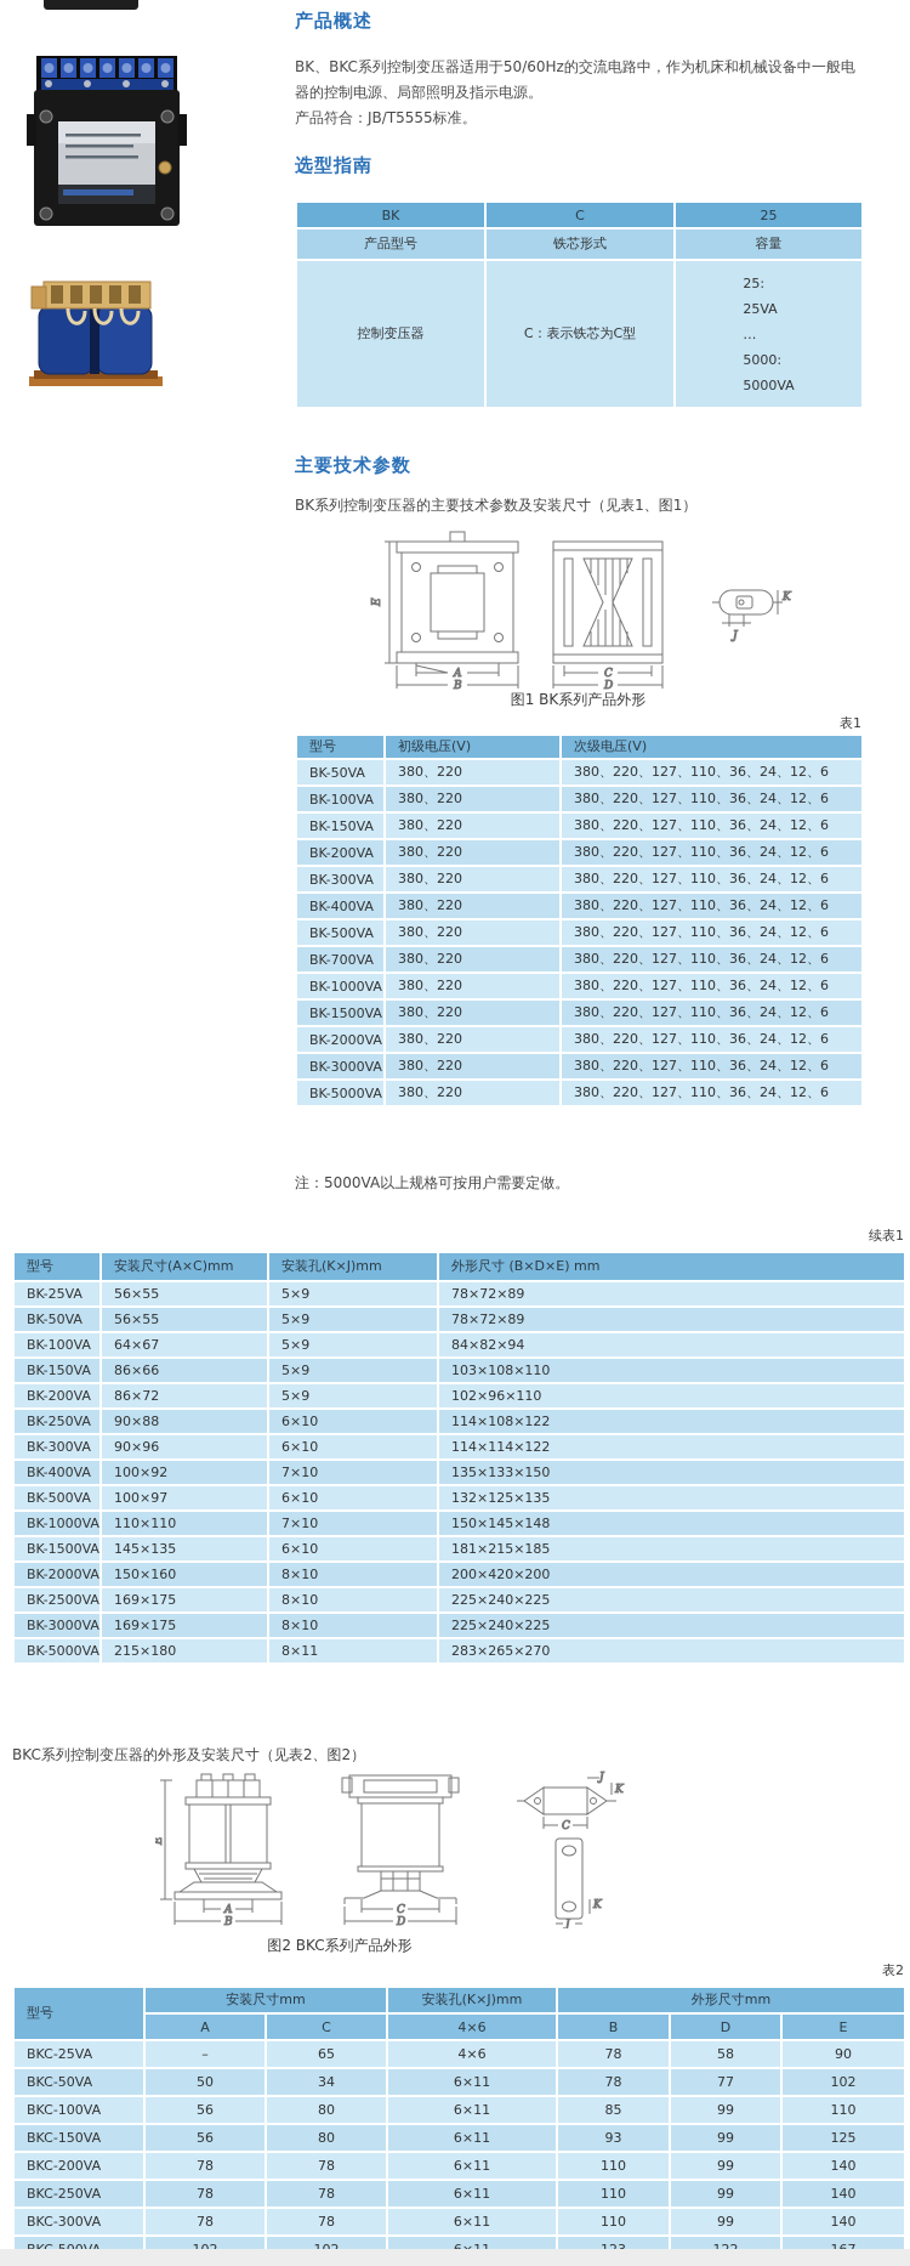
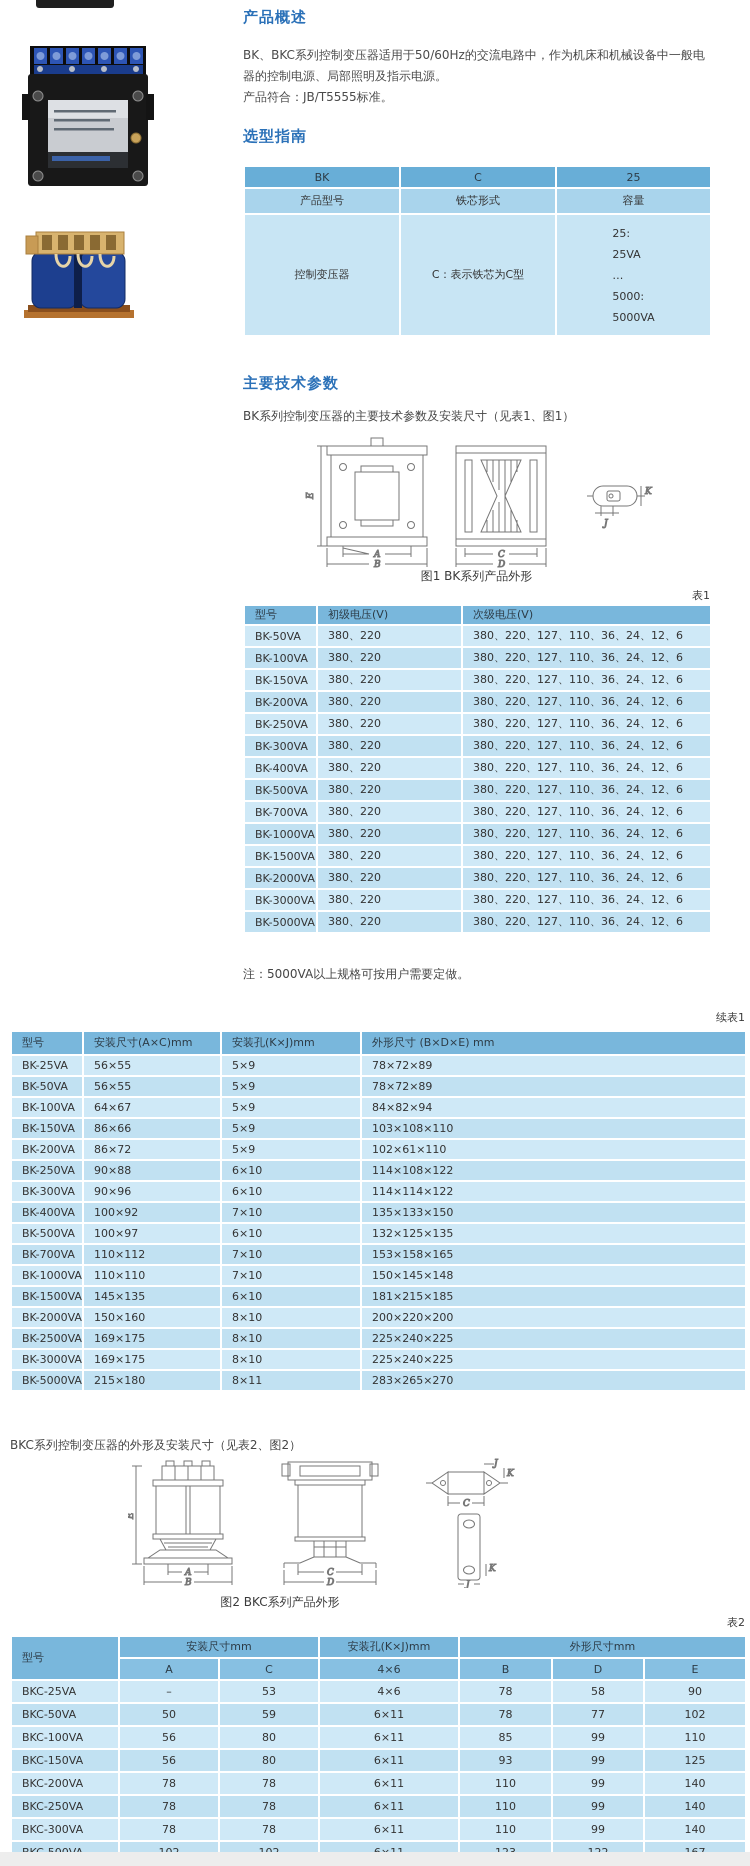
  产品概述
  BK、BKC系列控制变压器适用于50/60Hz的交流电路中，作为机床和机械设备中一般电器的控制电源、局部照明及指示电源。
  产品符合：JB/T5555标准。
  选型指南
  BK	C	25
  产品型号	铁芯形式	容量
  控制变压器	C：表示铁芯为C型	25:25VA…5000:5000VA
  主要技术参数
  BK系列控制变压器的主要技术参数及安装尺寸（见表1、图1）
  A
  B
  C
  D
  K
  J
  图1 BK系列产品外形
  表1
  型号	初级电压(V)	次级电压(V)
  BK-50VA	380、220	380、220、127、110、36、24、12、6
  BK-100VA	380、220	380、220、127、110、36、24、12、6
  BK-150VA	380、220	380、220、127、110、36、24、12、6
  BK-200VA	380、220	380、220、127、110、36、24、12、6
+ BK-250VA	380、220	380、220、127、110、36、24、12、6
  BK-300VA	380、220	380、220、127、110、36、24、12、6
  BK-400VA	380、220	380、220、127、110、36、24、12、6
  BK-500VA	380、220	380、220、127、110、36、24、12、6
  BK-700VA	380、220	380、220、127、110、36、24、12、6
  BK-1000VA	380、220	380、220、127、110、36、24、12、6
  BK-1500VA	380、220	380、220、127、110、36、24、12、6
  BK-2000VA	380、220	380、220、127、110、36、24、12、6
  BK-3000VA	380、220	380、220、127、110、36、24、12、6
  BK-5000VA	380、220	380、220、127、110、36、24、12、6
  注：5000VA以上规格可按用户需要定做。
  续表1
  型号	安装尺寸(A×C)mm	安装孔(K×J)mm	外形尺寸 (B×D×E) mm
  BK-25VA	56×55	5×9	78×72×89
  BK-50VA	56×55	5×9	78×72×89
  BK-100VA	64×67	5×9	84×82×94
  BK-150VA	86×66	5×9	103×108×110
- BK-200VA	86×72	5×9	102×96×110
+ BK-200VA	86×72	5×9	102×61×110
  BK-250VA	90×88	6×10	114×108×122
  BK-300VA	90×96	6×10	114×114×122
  BK-400VA	100×92	7×10	135×133×150
  BK-500VA	100×97	6×10	132×125×135
+ BK-700VA	110×112	7×10	153×158×165
  BK-1000VA	110×110	7×10	150×145×148
  BK-1500VA	145×135	6×10	181×215×185
- BK-2000VA	150×160	8×10	200×420×200
+ BK-2000VA	150×160	8×10	200×220×200
  BK-2500VA	169×175	8×10	225×240×225
  BK-3000VA	169×175	8×10	225×240×225
  BK-5000VA	215×180	8×11	283×265×270
  BKC系列控制变压器的外形及安装尺寸（见表2、图2）
  A
  B
  C
  D
  J
  K
  C
  K
  J
  图2 BKC系列产品外形
  表2
  型号	安装尺寸mm	安装孔(K×J)mm	外形尺寸mm
  A	C	4×6	B	D	E
- BKC-25VA	–	65	4×6	78	58	90
+ BKC-25VA	–	53	4×6	78	58	90
- BKC-50VA	50	34	6×11	78	77	102
+ BKC-50VA	50	59	6×11	78	77	102
  BKC-100VA	56	80	6×11	85	99	110
  BKC-150VA	56	80	6×11	93	99	125
  BKC-200VA	78	78	6×11	110	99	140
  BKC-250VA	78	78	6×11	110	99	140
  BKC-300VA	78	78	6×11	110	99	140
